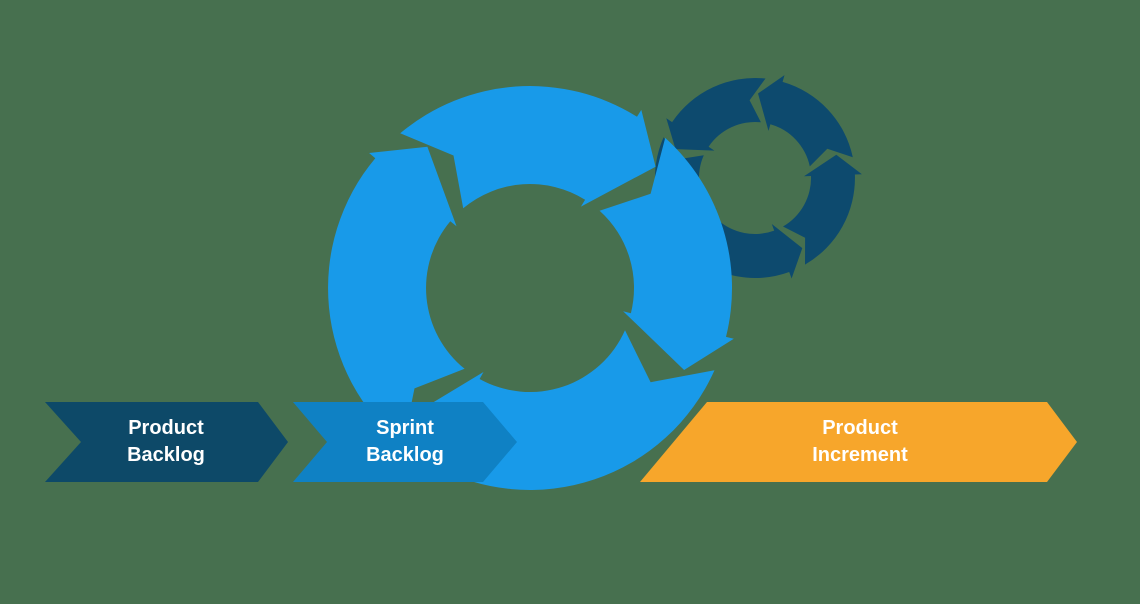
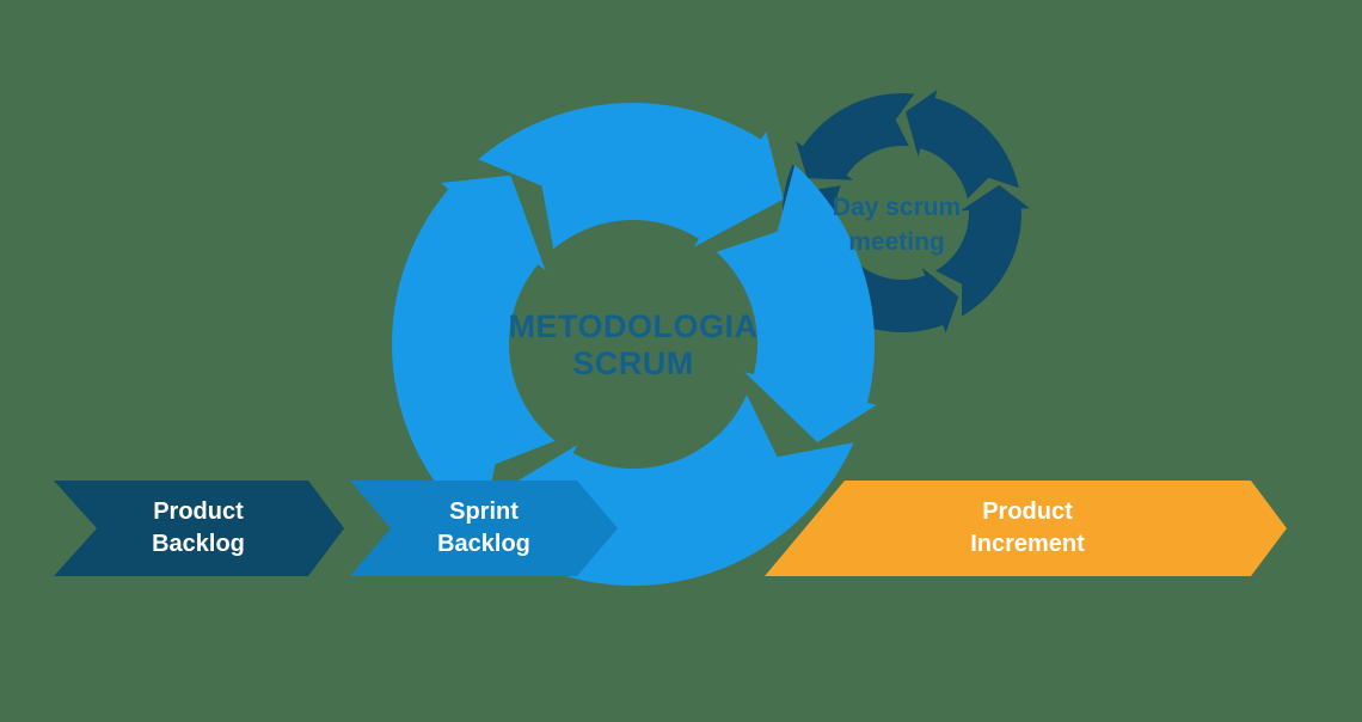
+ METODOLOGIA
+ SCRUM
+ Day scrum
+ meeting
  Product
  Backlog
  Sprint
  Backlog
  Product
  Increment
